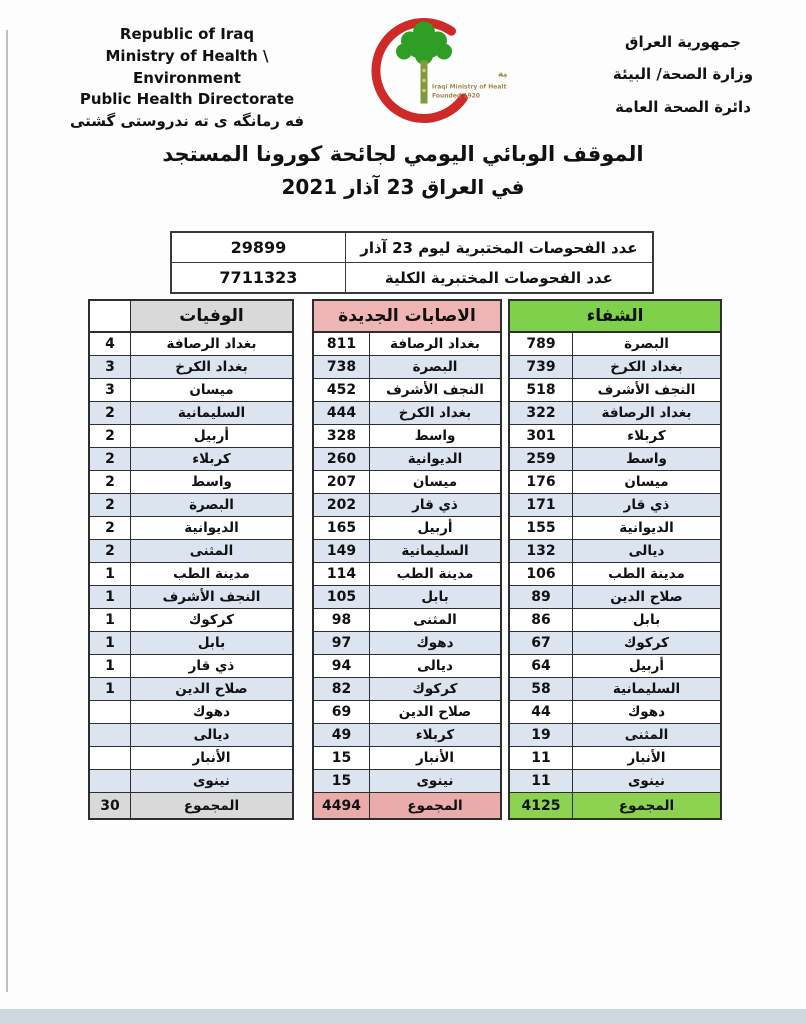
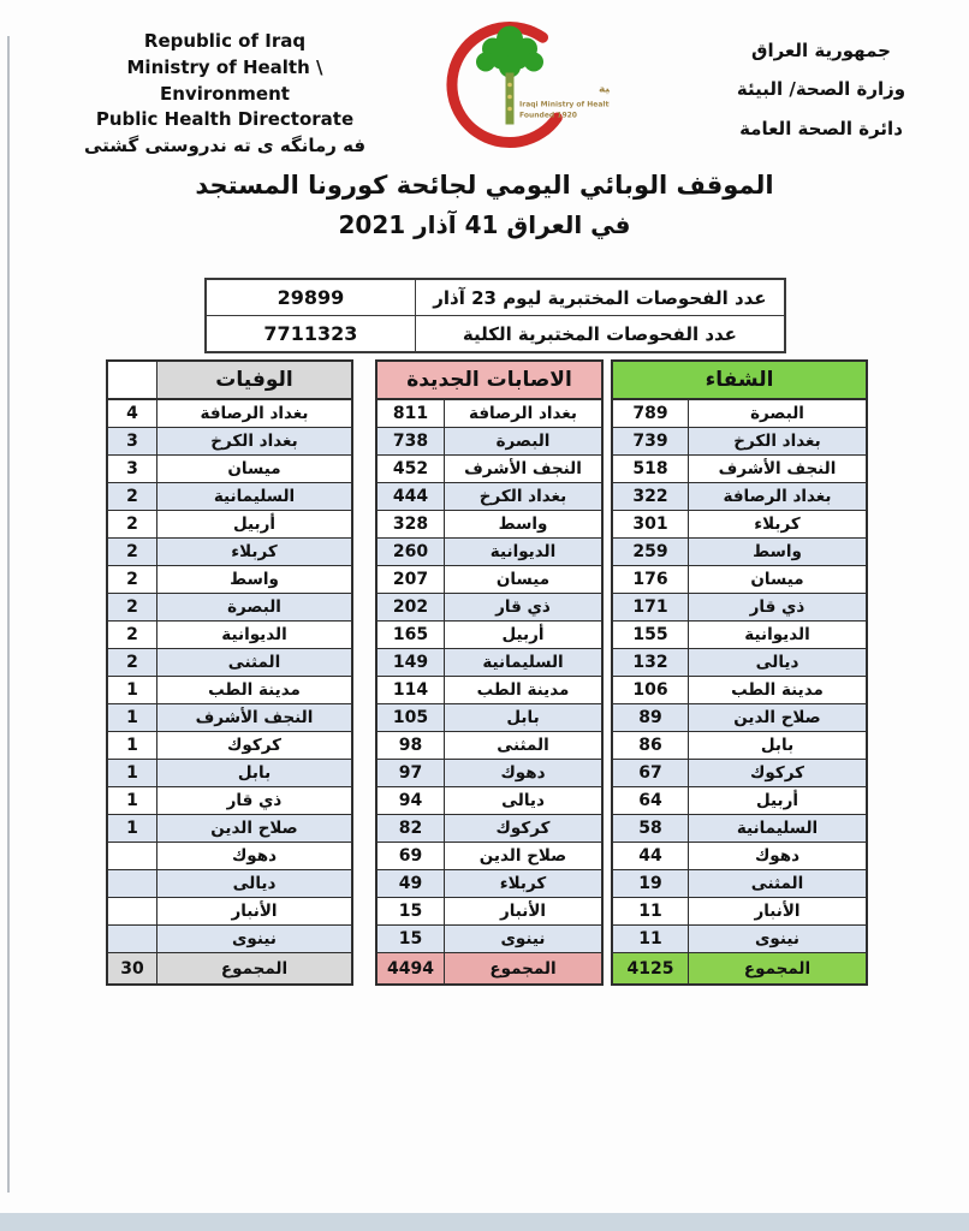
  Republic of Iraq
  Ministry of Health \ Environment
  Public Health Directorate
  فه رمانگه ى ته ندروستى گشتى
  جمهورية العراق
  وزارة الصحة/ البيئة
  دائرة الصحة العامة
  الموقف الوبائي اليومي لجائحة كورونا المستجد
- في العراق 23 آذار 2021
+ في العراق 41 آذار 2021
  29899
  عدد الفحوصات المختبرية ليوم 23 آذار
  7711323
  عدد الفحوصات المختبرية الكلية
  الوفيات
  4
  بغداد الرصافة
  3
  بغداد الكرخ
  3
  ميسان
  2
  السليمانية
  2
  أربيل
  2
  كربلاء
  2
  واسط
  2
  البصرة
  2
  الديوانية
  2
  المثنى
  1
  مدينة الطب
  1
  النجف الأشرف
  1
  كركوك
  1
  بابل
  1
  ذي قار
  1
  صلاح الدين
  دهوك
  ديالى
  الأنبار
  نينوى
  30
  المجموع
  الاصابات الجديدة
  811
  بغداد الرصافة
  738
  البصرة
  452
  النجف الأشرف
  444
  بغداد الكرخ
  328
  واسط
  260
  الديوانية
  207
  ميسان
  202
  ذي قار
  165
  أربيل
  149
  السليمانية
  114
  مدينة الطب
  105
  بابل
  98
  المثنى
  97
  دهوك
  94
  ديالى
  82
  كركوك
  69
  صلاح الدين
  49
  كربلاء
  15
  الأنبار
  15
  نينوى
  4494
  المجموع
  الشفاء
  789
  البصرة
  739
  بغداد الكرخ
  518
  النجف الأشرف
  322
  بغداد الرصافة
  301
  كربلاء
  259
  واسط
  176
  ميسان
  171
  ذي قار
  155
  الديوانية
  132
  ديالى
  106
  مدينة الطب
  89
  صلاح الدين
  86
  بابل
  67
  كركوك
  64
  أربيل
  58
  السليمانية
  44
  دهوك
  19
  المثنى
  11
  الأنبار
  11
  نينوى
  4125
  المجموع
